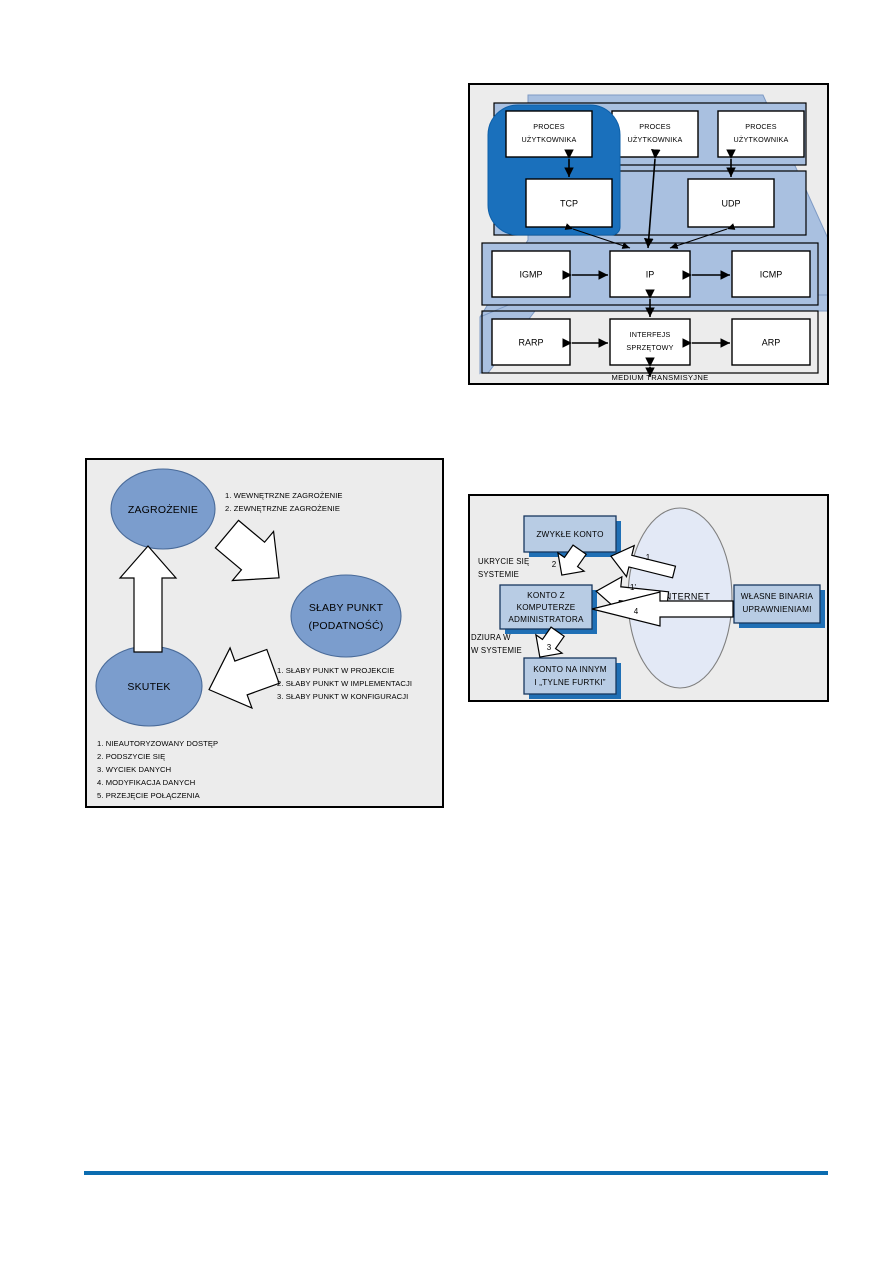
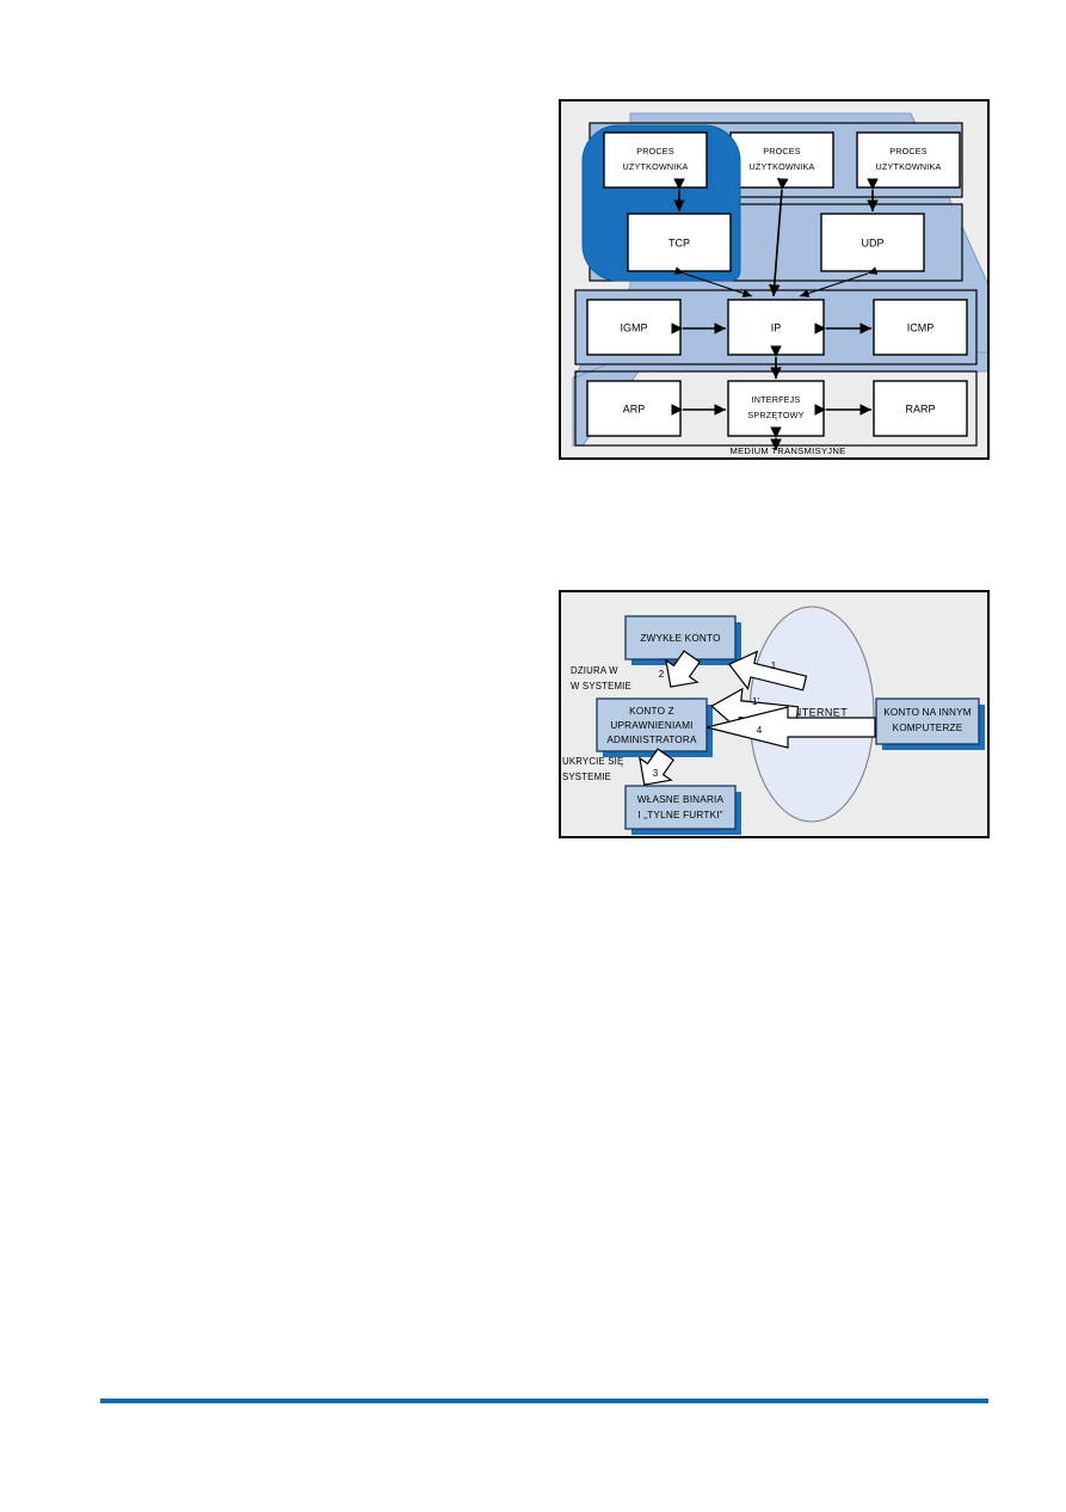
  PROCES
  UŻYTKOWNIKA
  PROCES
  UŻYTKOWNIKA
  PROCES
  UŻYTKOWNIKA
  TCP
  UDP
  IGMP
  IP
  ICMP
- RARP
+ ARP
  INTERFEJS
  SPRZĘTOWY
- ARP
+ RARP
  MEDIUM TRANSMISYJNE
- ZAGROŻENIE
- SŁABY PUNKT
- (PODATNOŚĆ)
- SKUTEK
- 1. WEWNĘTRZNE ZAGROŻENIE
- 2. ZEWNĘTRZNE ZAGROŻENIE
- 1. SŁABY PUNKT W PROJEKCIE
- 2. SŁABY PUNKT W IMPLEMENTACJI
- 3. SŁABY PUNKT W KONFIGURACJI
- 1. NIEAUTORYZOWANY DOSTĘP
- 2. PODSZYCIE SIĘ
- 3. WYCIEK DANYCH
- 4. MODYFIKACJA DANYCH
- 5. PRZEJĘCIE POŁĄCZENIA
  TERNET
  ZWYKŁE KONTO
  KONTO Z
- KOMPUTERZE
+ UPRAWNIENIAMI
  ADMINISTRATORA
- KONTO NA INNYM
+ WŁASNE BINARIA
  I „TYLNE FURTKI”
- WŁASNE BINARIA
+ KONTO NA INNYM
- UPRAWNIENIAMI
+ KOMPUTERZE
  1
  1'
  2
  3
  4
- UKRYCIE SIĘ
+ DZIURA W
- SYSTEMIE
+ W SYSTEMIE
- DZIURA W
+ UKRYCIE SIĘ
- W SYSTEMIE
+ SYSTEMIE
